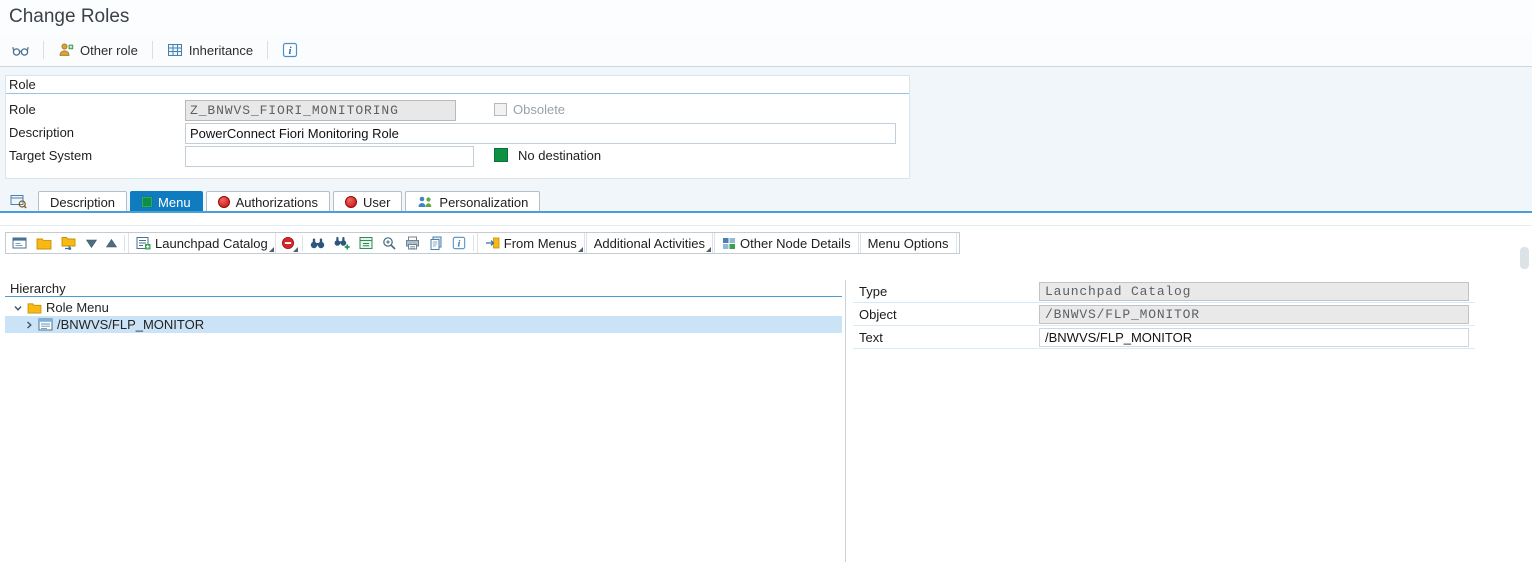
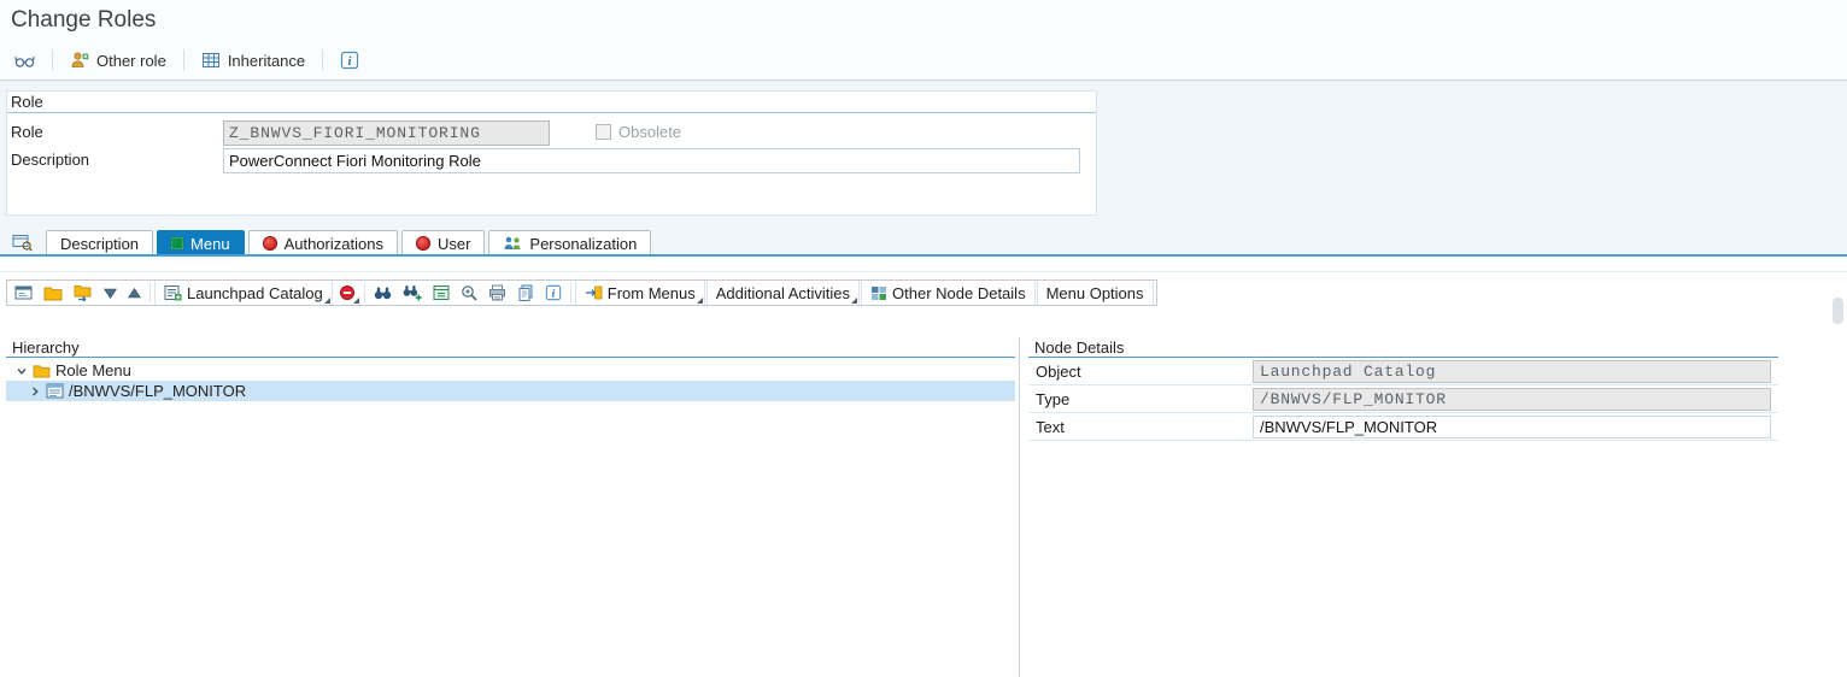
  Change Roles
  Other role
  Inheritance
  i
  Role
  Role
  Z_BNWVS_FIORI_MONITORING
  Obsolete
  Description
  PowerConnect Fiori Monitoring Role
- Target System
- No destination
  Description
  Menu
  Authorizations
  User
  Personalization
  Launchpad Catalog
  i
  From Menus
  Additional Activities
  Other Node Details
  Menu Options
  Hierarchy
  Role Menu
  /BNWVS/FLP_MONITOR
+ Node Details
- Type
+ Object
  Launchpad Catalog
- Object
+ Type
  /BNWVS/FLP_MONITOR
  Text
  /BNWVS/FLP_MONITOR
